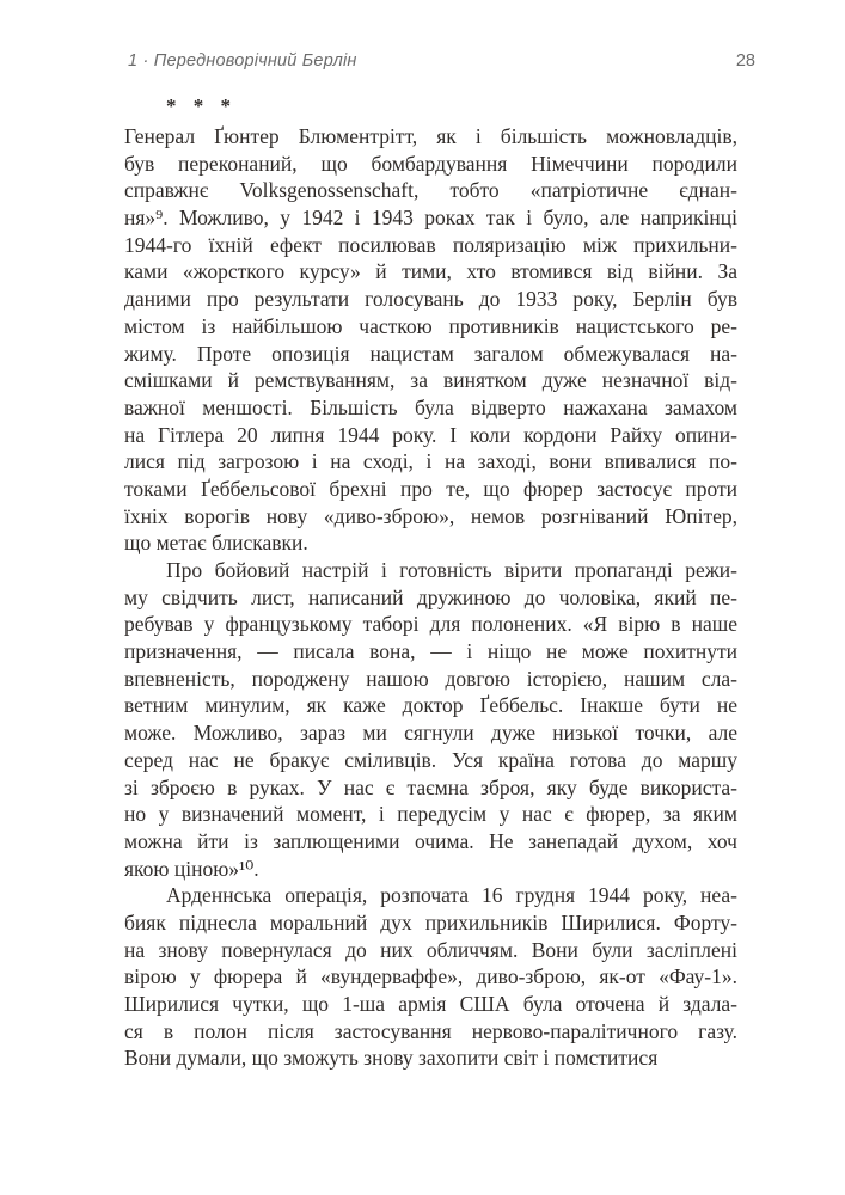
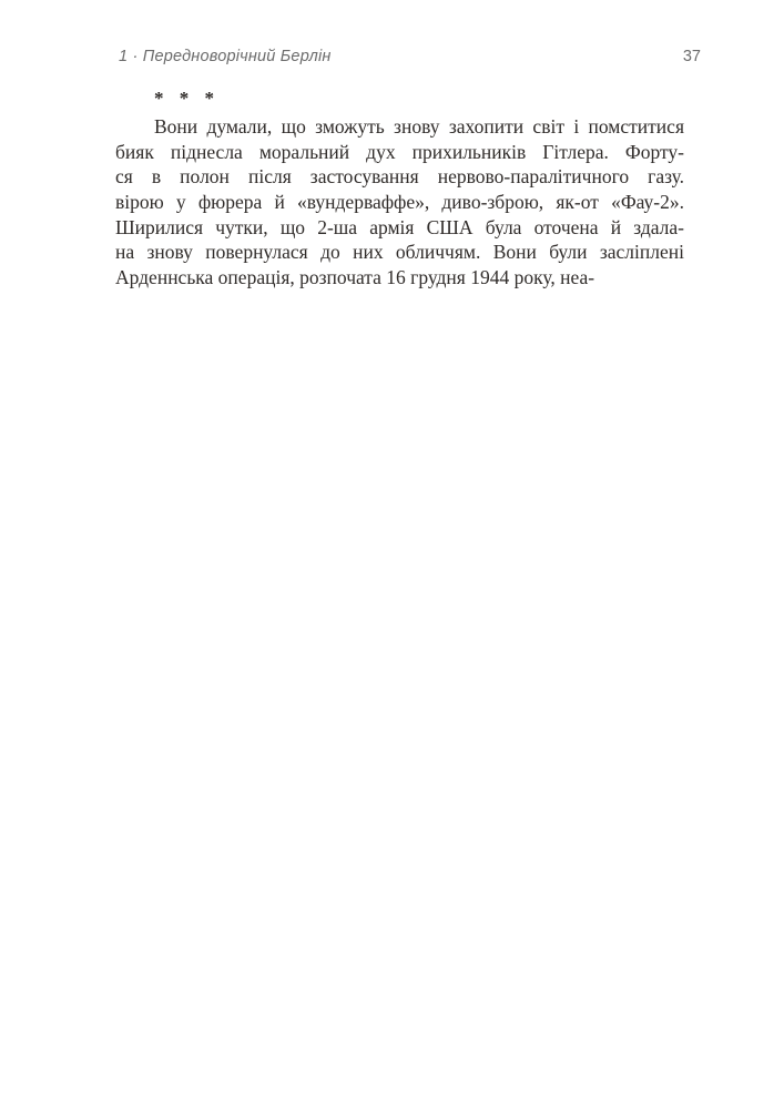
  1 · Передноворічний Берлін
- 28
+ 37
  * * *
- Генерал Ґюнтер Блюментрітт, як і більшість можновладців,
- був переконаний, що бомбардування Німеччини породили
- справжнє Volksgenossenschaft, тобто «патріотичне єднан-
- ня»⁹. Можливо, у 1942 і 1943 роках так і було, але наприкінці
- 1944-го їхній ефект посилював поляризацію між прихильни-
- ками «жорсткого курсу» й тими, хто втомився від війни. За
- даними про результати голосувань до 1933 року, Берлін був
- містом із найбільшою часткою противників нацистського ре-
- жиму. Проте опозиція нацистам загалом обмежувалася на-
- смішками й ремствуванням, за винятком дуже незначної від-
- важної меншості. Більшість була відверто нажахана замахом
- на Гітлера 20 липня 1944 року. І коли кордони Райху опини-
- лися під загрозою і на сході, і на заході, вони впивалися по-
- токами Ґеббельсової брехні про те, що фюрер застосує проти
- їхніх ворогів нову «диво-зброю», немов розгніваний Юпітер,
- що метає блискавки.
- Про бойовий настрій і готовність вірити пропаганді режи-
- му свідчить лист, написаний дружиною до чоловіка, який пе-
- ребував у французькому таборі для полонених. «Я вірю в наше
- призначення, — писала вона, — і ніщо не може похитнути
- впевненість, породжену нашою довгою історією, нашим сла-
- ветним минулим, як каже доктор Ґеббельс. Інакше бути не
- може. Можливо, зараз ми сягнули дуже низької точки, але
- серед нас не бракує сміливців. Уся країна готова до маршу
- зі зброєю в руках. У нас є таємна зброя, яку буде використа-
- но у визначений момент, і передусім у нас є фюрер, за яким
- можна йти із заплющеними очима. Не занепадай духом, хоч
- якою ціною»¹⁰.
- Арденнська операція, розпочата 16 грудня 1944 року, неа-
+ Вони думали, що зможуть знову захопити світ і помститися
- бияк піднесла моральний дух прихильників Ширилися. Форту-
+ бияк піднесла моральний дух прихильників Гітлера. Форту-
- на знову повернулася до них обличчям. Вони були засліплені
+ ся в полон після застосування нервово-паралітичного газу.
- вірою у фюрера й «вундерваффе», диво-зброю, як-от «Фау-1».
+ вірою у фюрера й «вундерваффе», диво-зброю, як-от «Фау-2».
- Ширилися чутки, що 1-ша армія США була оточена й здала-
+ Ширилися чутки, що 2-ша армія США була оточена й здала-
- ся в полон після застосування нервово-паралітичного газу.
+ на знову повернулася до них обличчям. Вони були засліплені
- Вони думали, що зможуть знову захопити світ і помститися
+ Арденнська операція, розпочата 16 грудня 1944 року, неа-
